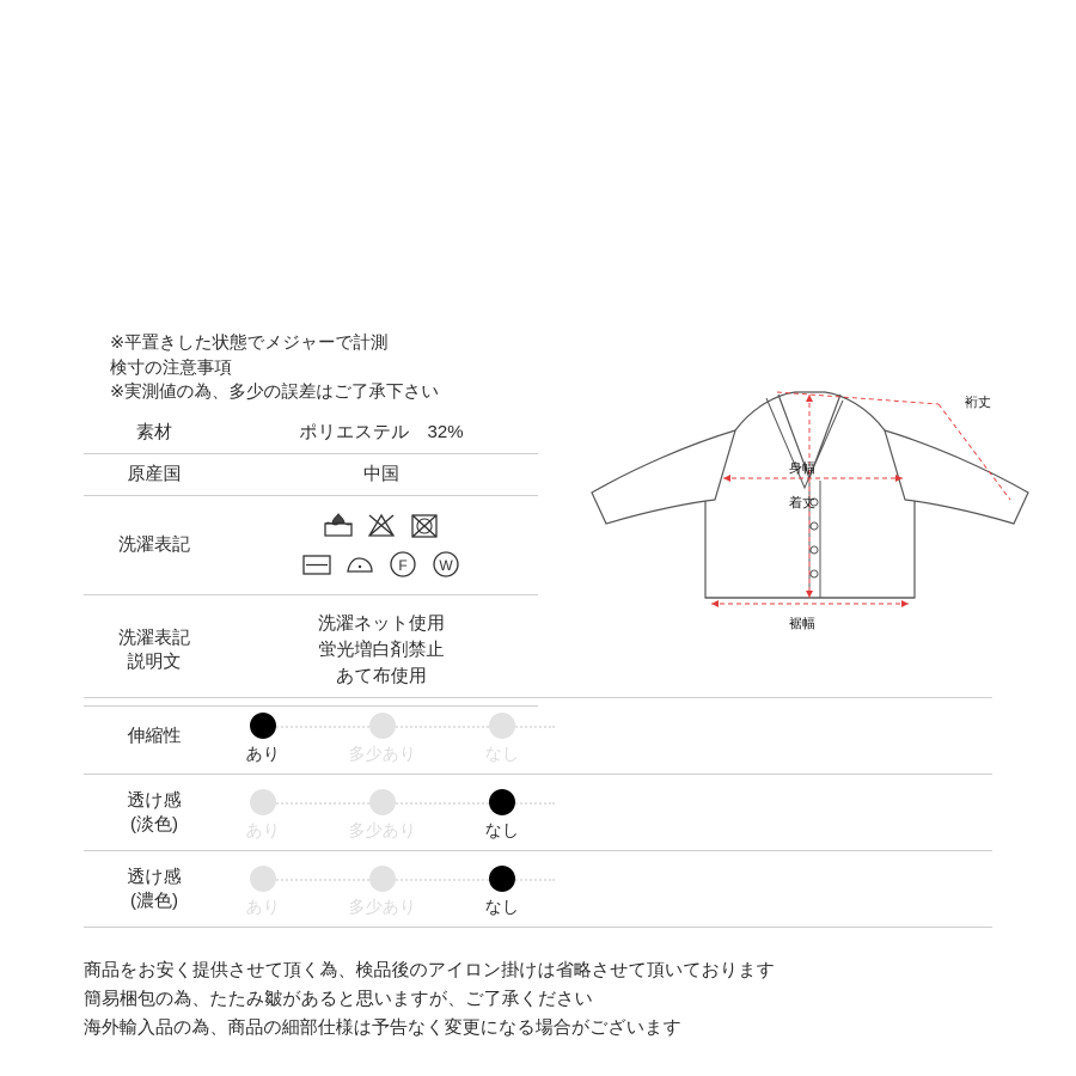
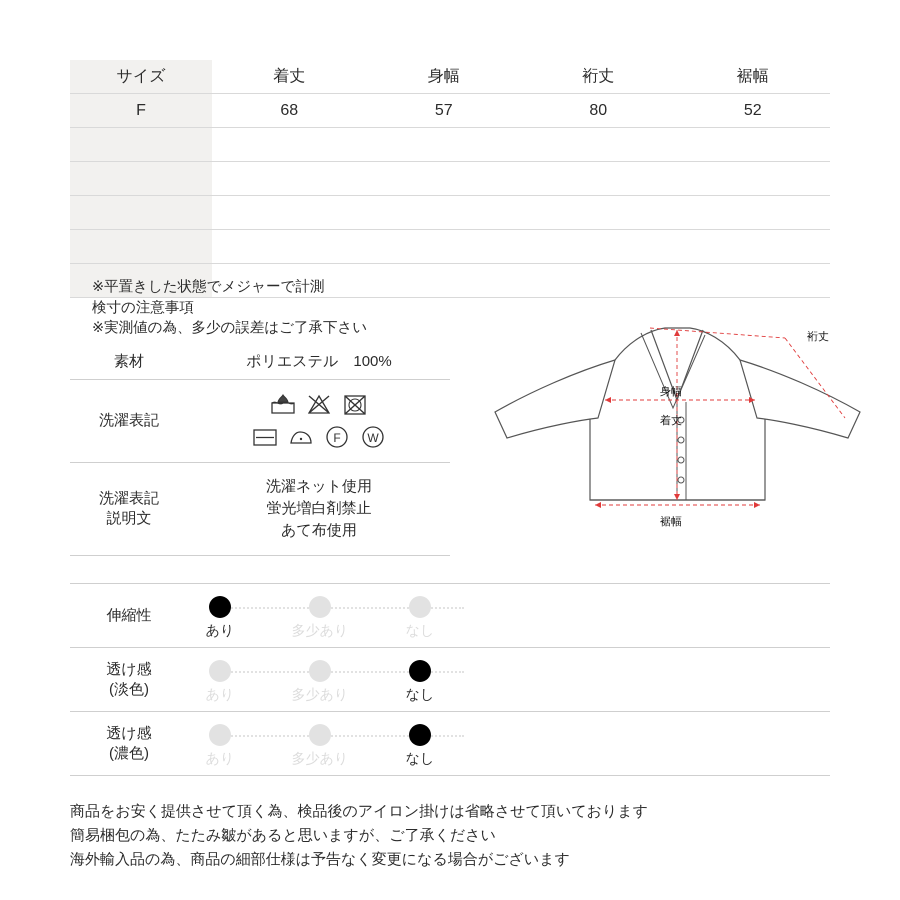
+ サイズ	着丈	身幅	裄丈	裾幅
+ F	68	57	80	52
  ※平置きした状態でメジャーで計測
  検寸の注意事項
  ※実測値の為、多少の誤差はご了承下さい
- 素材	ポリエステル 32%
+ 素材	ポリエステル 100%
- 原産国	中国
  洗濯表記	F W
  洗濯表記 説明文	洗濯ネット使用 蛍光増白剤禁止 あて布使用
  裄丈
  身幅
  着丈
  裾幅
  伸縮性
  あり
  多少あり
  なし
  透け感
  (淡色)
  あり
  多少あり
  なし
  透け感
  (濃色)
  あり
  多少あり
  なし
  商品をお安く提供させて頂く為、検品後のアイロン掛けは省略させて頂いております
  簡易梱包の為、たたみ皺があると思いますが、ご了承ください
  海外輸入品の為、商品の細部仕様は予告なく変更になる場合がございます
